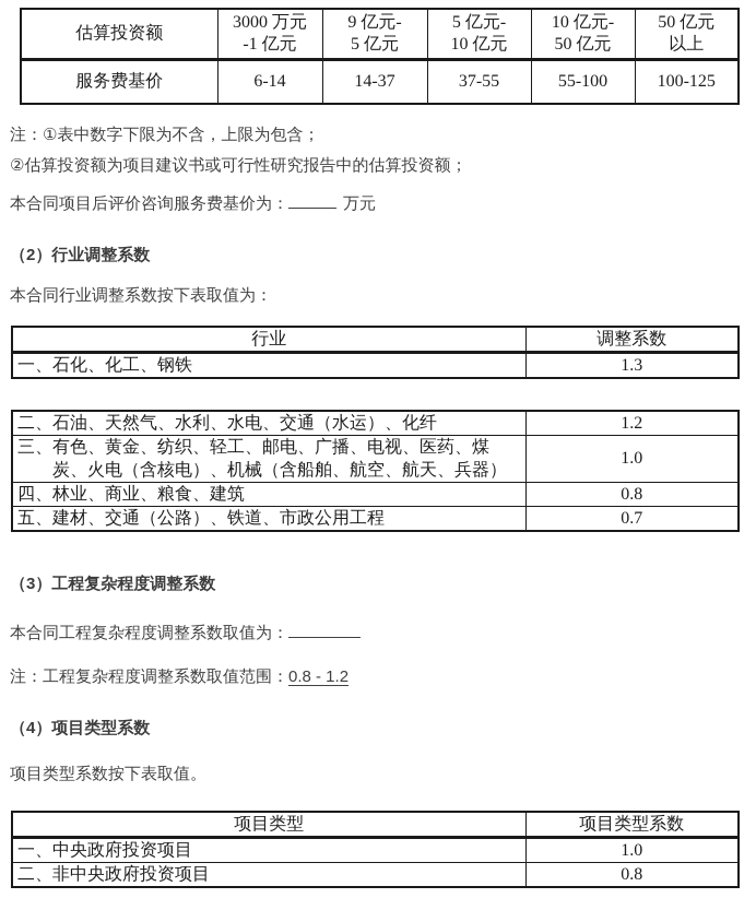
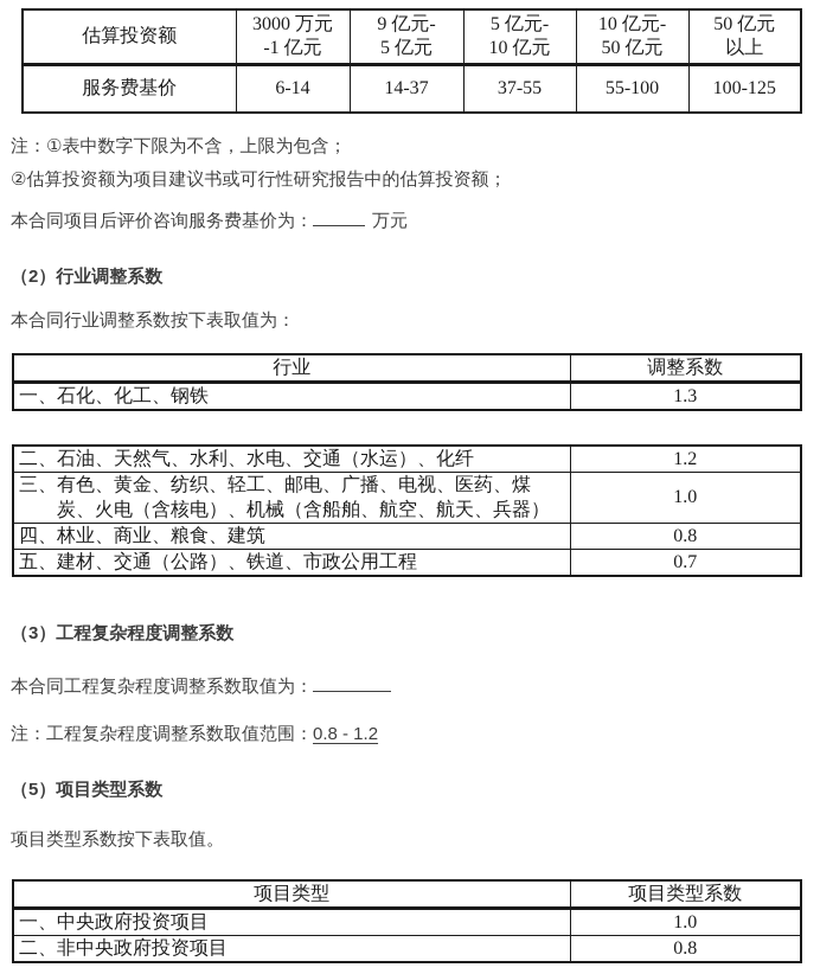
  估算投资额	3000 万元 -1 亿元	9 亿元- 5 亿元	5 亿元- 10 亿元	10 亿元- 50 亿元	50 亿元 以上
  服务费基价	6-14	14-37	37-55	55-100	100-125
  注：①表中数字下限为不含，上限为包含；
  ②估算投资额为项目建议书或可行性研究报告中的估算投资额；
  本合同项目后评价咨询服务费基价为： 万元
  （2）行业调整系数
  本合同行业调整系数按下表取值为：
  行业	调整系数
  一、石化、化工、钢铁	1.3
  二、石油、天然气、水利、水电、交通（水运）、化纤	1.2
  三、有色、黄金、纺织、轻工、邮电、广播、电视、医药、煤炭、火电（含核电）、机械（含船舶、航空、航天、兵器）	1.0
  四、林业、商业、粮食、建筑	0.8
  五、建材、交通（公路）、铁道、市政公用工程	0.7
  （3）工程复杂程度调整系数
  本合同工程复杂程度调整系数取值为：
  注：工程复杂程度调整系数取值范围：0.8 - 1.2
- （4）项目类型系数
+ （5）项目类型系数
  项目类型系数按下表取值。
  项目类型	项目类型系数
  一、中央政府投资项目	1.0
  二、非中央政府投资项目	0.8
